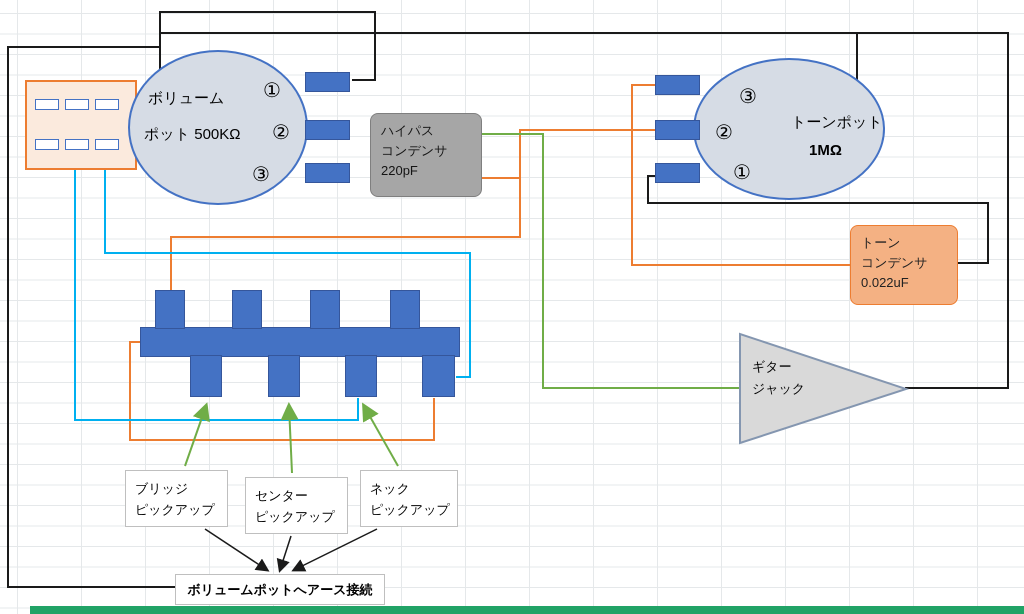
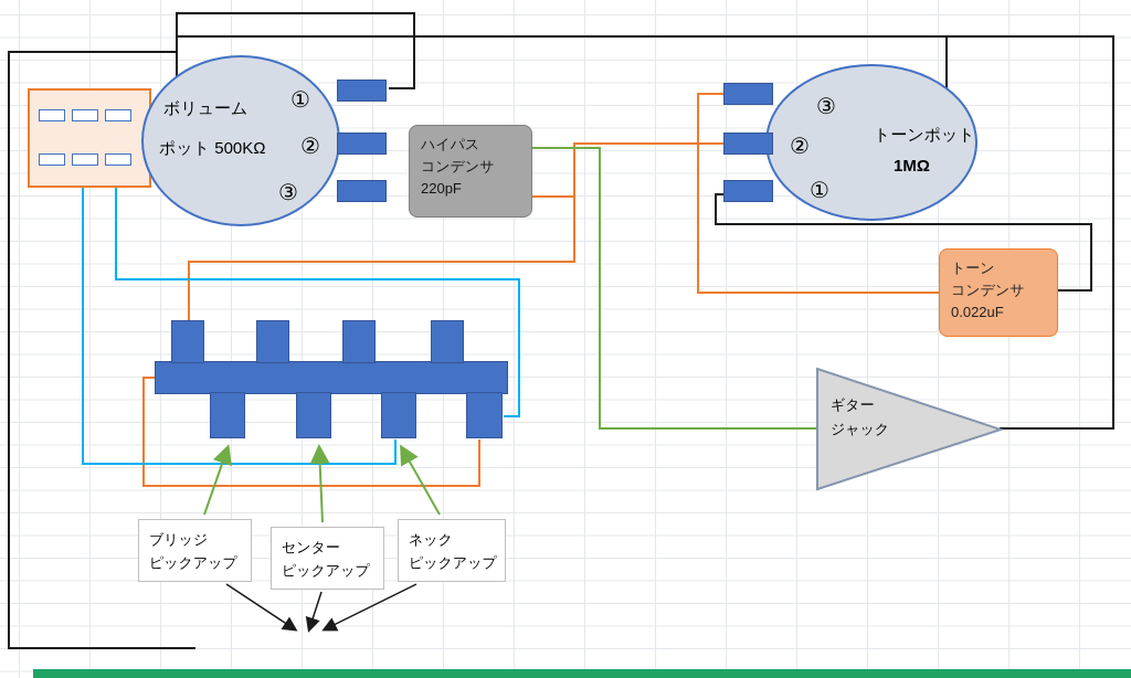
  ボリューム
  ポット 500KΩ
  ①
  ②
  ③
  ハイパス
  コンデンサ
  220pF
  ③
  ②
  ①
  トーンポット
  1MΩ
  トーン
  コンデンサ
  0.022uF
  ギター
  ジャック
  ブリッジ
  ピックアップ
  センター
  ピックアップ
  ネック
  ピックアップ
- ボリュームポットへアース接続
